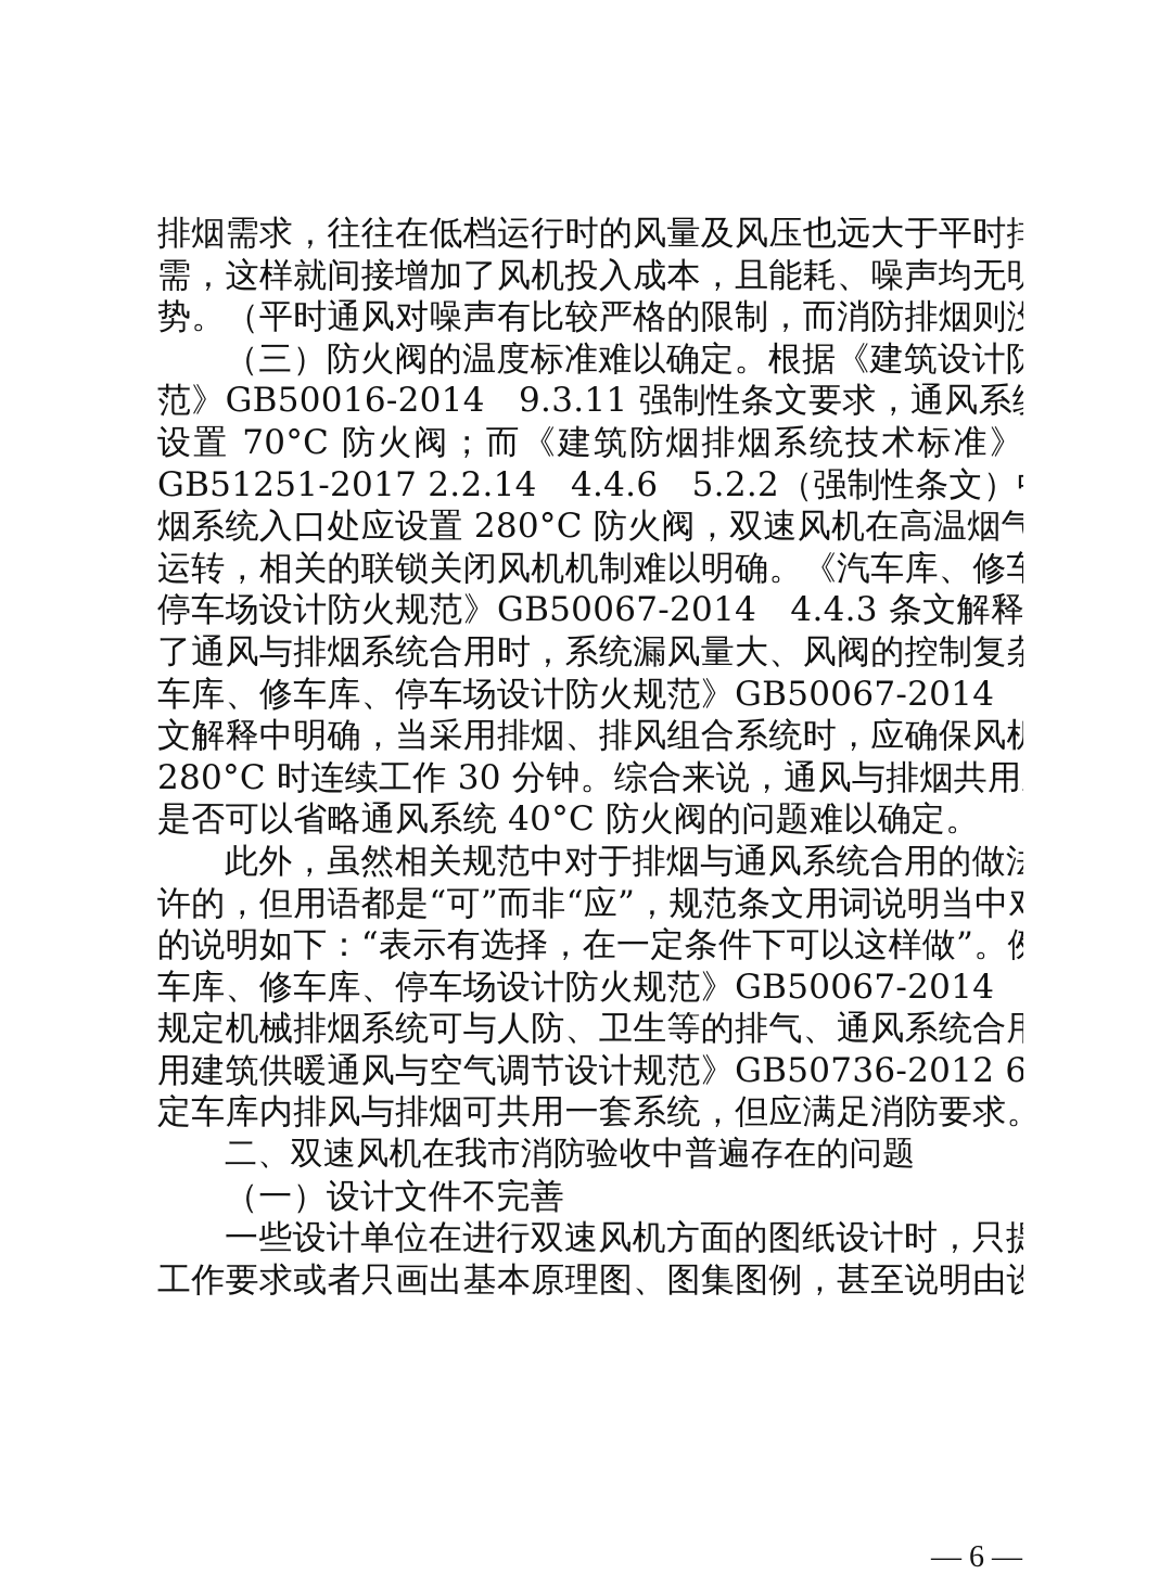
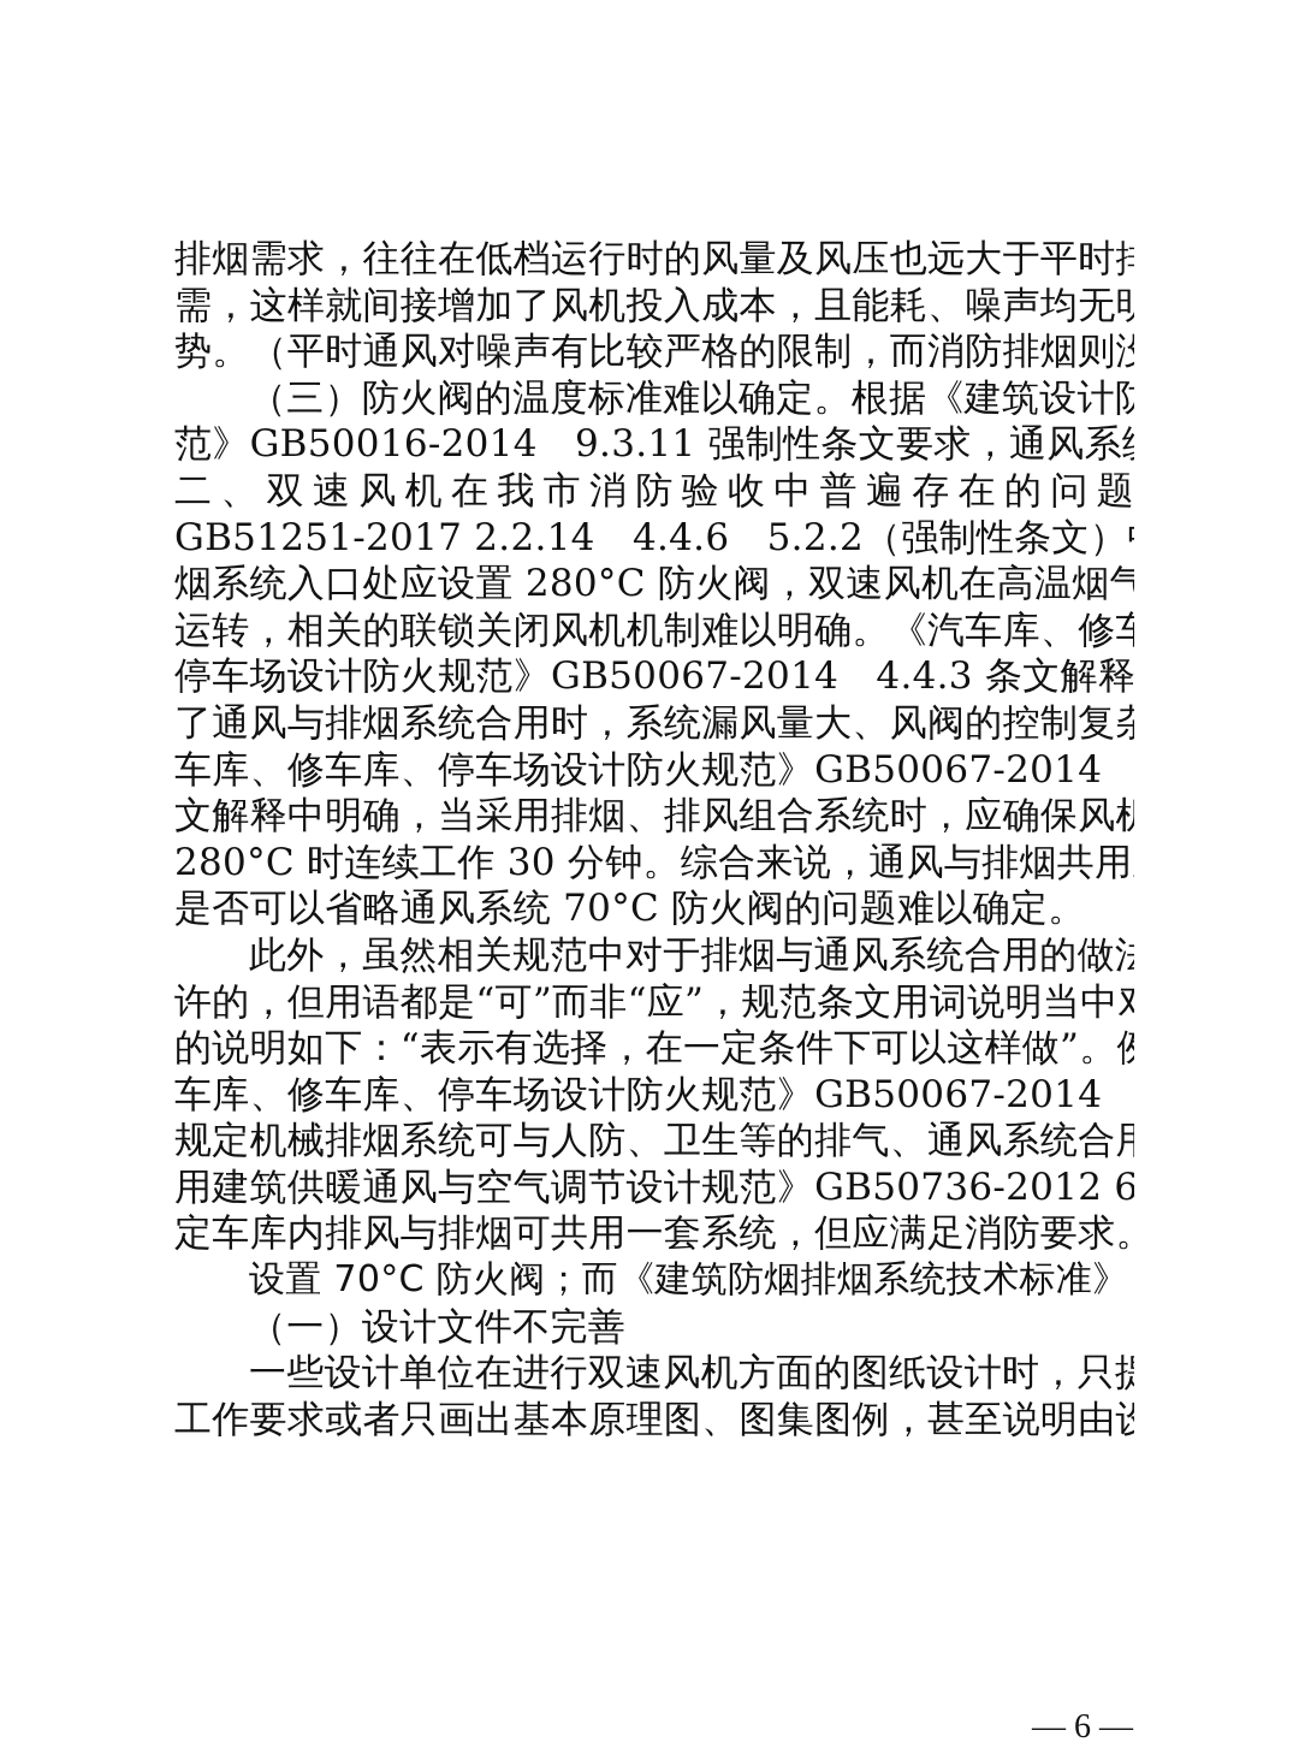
  排烟需求，往往在低档运行时的风量及风压也远大于平时
  需，这样就间接增加了风机投入成本，且能耗、噪声均无
  势。（平时通风对噪声有比较严格的限制，而消防排烟则
  （三）防火阀的温度标准难以确定。根据《建筑设计防
  范》GB50016-2014 9.3.11 强制性条文要求，通风系
- 设置 70°C 防火阀；而《建筑防烟排烟系统技术标准》
+ 二、双速风机在我市消防验收中普遍存在的问题
  GB51251-2017 2.2.14 4.4.6 5.2.2（强制性条文）
  烟系统入口处应设置 280°C 防火阀，双速风机在高温烟气
  运转，相关的联锁关闭风机机制难以明确。《汽车库、修
  停车场设计防火规范》GB50067-2014 4.4.3 条文解释
  了通风与排烟系统合用时，系统漏风量大、风阀的控制复
  车库、修车库、停车场设计防火规范》GB50067-2014
  文解释中明确，当采用排烟、排风组合系统时，应确保风
  280°C 时连续工作 30 分钟。综合来说，通风与排烟共用
- 是否可以省略通风系统 40°C 防火阀的问题难以确定。
+ 是否可以省略通风系统 70°C 防火阀的问题难以确定。
  此外，虽然相关规范中对于排烟与通风系统合用的做法
  许的，但用语都是“可”而非“应”，规范条文用词说明当中
  的说明如下：“表示有选择，在一定条件下可以这样做”。
  车库、修车库、停车场设计防火规范》GB50067-2014
  规定机械排烟系统可与人防、卫生等的排气、通风系统合
  用建筑供暖通风与空气调节设计规范》GB50736-2012 6
  定车库内排风与排烟可共用一套系统，但应满足消防要求
- 二、双速风机在我市消防验收中普遍存在的问题
+ 设置 70°C 防火阀；而《建筑防烟排烟系统技术标准》
  （一）设计文件不完善
  一些设计单位在进行双速风机方面的图纸设计时，只提
  工作要求或者只画出基本原理图、图集图例，甚至说明由
  — 6 —
